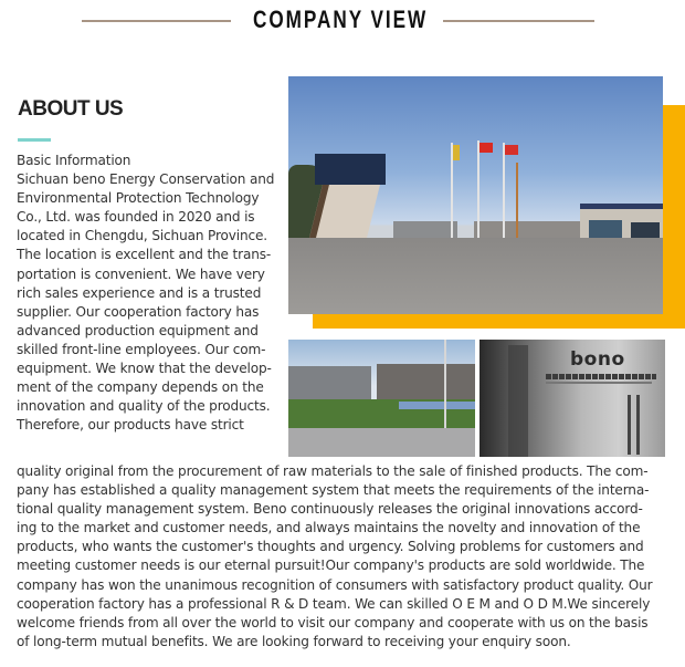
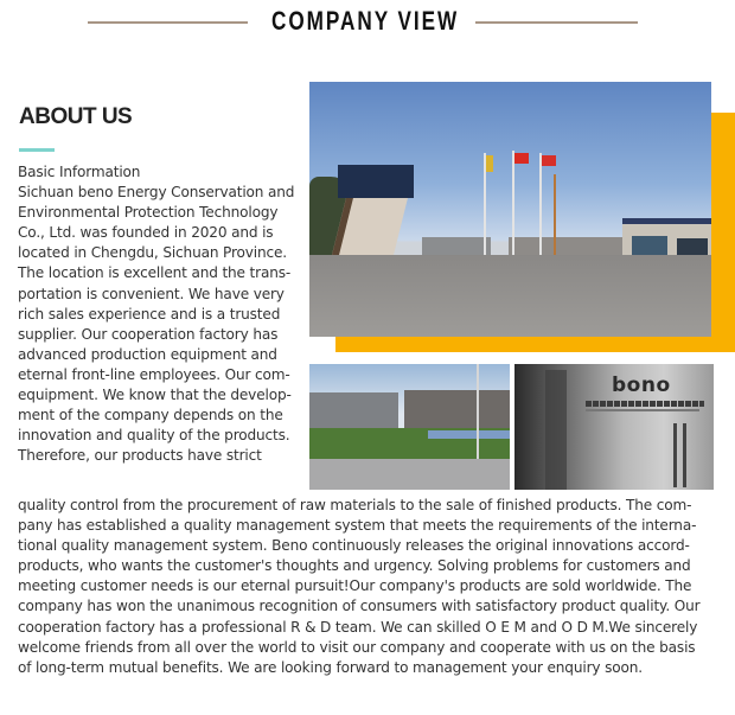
  COMPANY VIEW
  ABOUT US
  Basic Information
  Sichuan beno Energy Conservation and
  Environmental Protection Technology
  Co., Ltd. was founded in 2020 and is
  located in Chengdu, Sichuan Province.
  The location is excellent and the trans-
  portation is convenient. We have very
  rich sales experience and is a trusted
  supplier. Our cooperation factory has
  advanced production equipment and
- skilled front-line employees. Our com-
+ eternal front-line employees. Our com-
  equipment. We know that the develop-
  ment of the company depends on the
  innovation and quality of the products.
  Therefore, our products have strict
  bono
- quality original from the procurement of raw materials to the sale of finished products. The com-
+ quality control from the procurement of raw materials to the sale of finished products. The com-
  pany has established a quality management system that meets the requirements of the interna-
  tional quality management system. Beno continuously releases the original innovations accord-
- ing to the market and customer needs, and always maintains the novelty and innovation of the
  products, who wants the customer's thoughts and urgency. Solving problems for customers and
  meeting customer needs is our eternal pursuit!Our company's products are sold worldwide. The
  company has won the unanimous recognition of consumers with satisfactory product quality. Our
  cooperation factory has a professional R & D team. We can skilled O E M and O D M.We sincerely
  welcome friends from all over the world to visit our company and cooperate with us on the basis
- of long-term mutual benefits. We are looking forward to receiving your enquiry soon.
+ of long-term mutual benefits. We are looking forward to management your enquiry soon.
